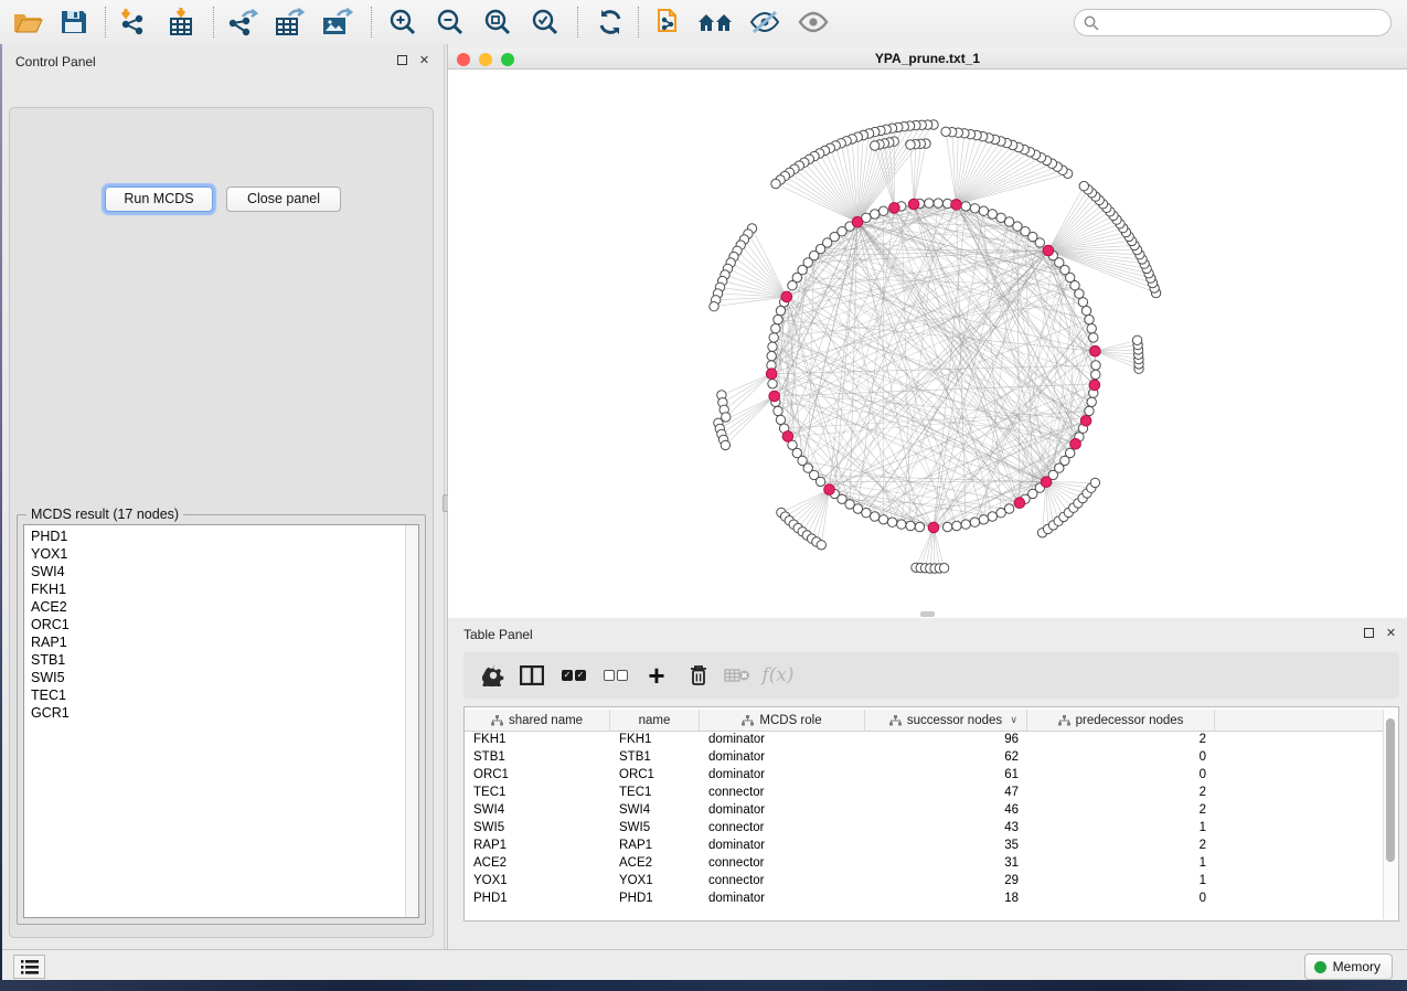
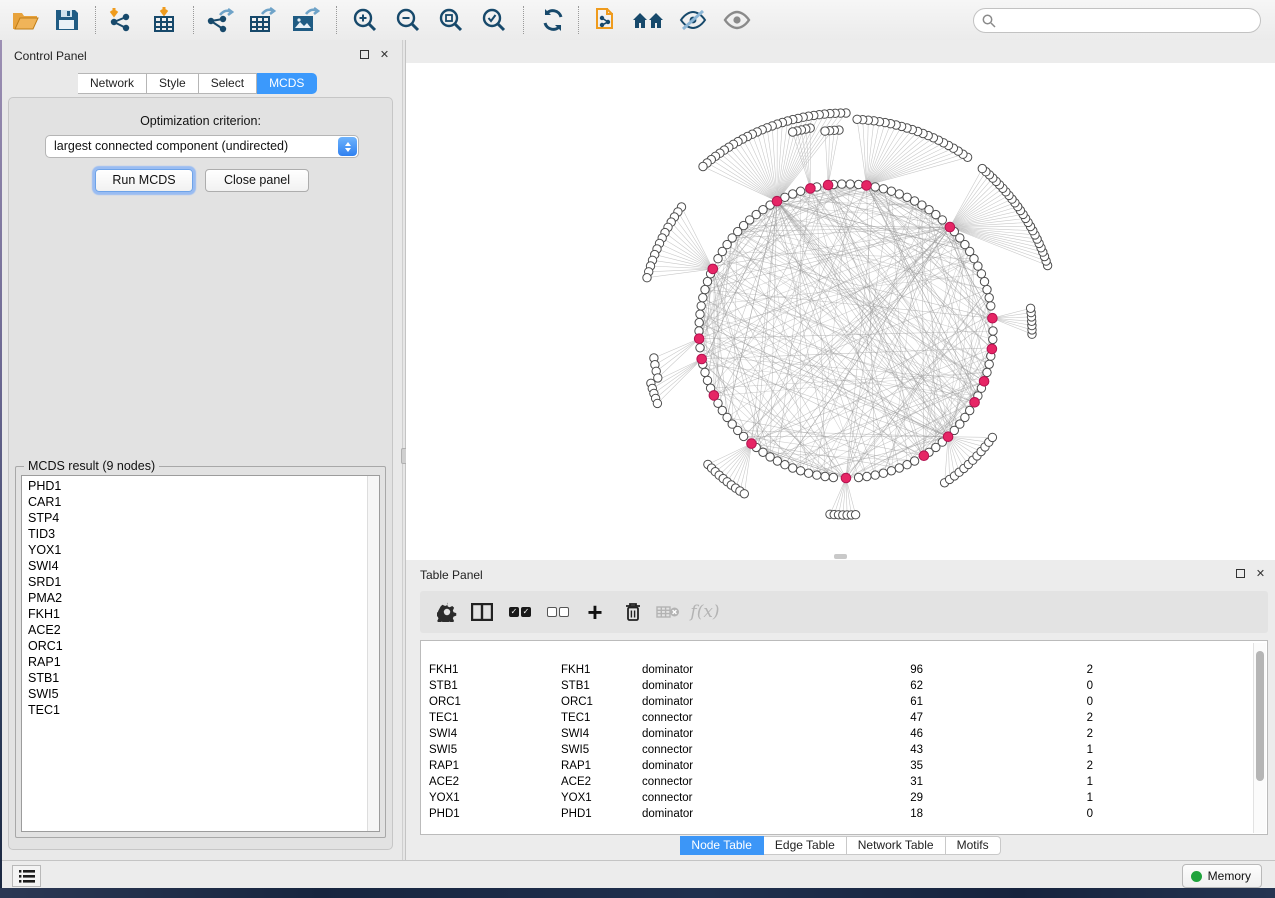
  Control Panel
  ✕
+ Network
+ Style
+ Select
+ MCDS
+ Optimization criterion:
+ largest connected component (undirected)
  Run MCDS
  Close panel
- MCDS result (17 nodes)
+ MCDS result (9 nodes)
  PHD1
+ CAR1
+ STP4
+ TID3
  YOX1
  SWI4
+ SRD1
+ PMA2
  FKH1
  ACE2
  ORC1
  RAP1
  STB1
  SWI5
  TEC1
- GCR1
- YPA_prune.txt_1
  Table Panel
  ✕
  ✓
  ✓
  +
  f(x)
- shared name
- name
- MCDS role
- successor nodes
- ∨
- predecessor nodes
  FKH1
  FKH1
  dominator
  96
  2
  STB1
  STB1
  dominator
  62
  0
  ORC1
  ORC1
  dominator
  61
  0
  TEC1
  TEC1
  connector
  47
  2
  SWI4
  SWI4
  dominator
  46
  2
  SWI5
  SWI5
  connector
  43
  1
  RAP1
  RAP1
  dominator
  35
  2
  ACE2
  ACE2
  connector
  31
  1
  YOX1
  YOX1
  connector
  29
  1
  PHD1
  PHD1
  dominator
  18
  0
+ Node Table
+ Edge Table
+ Network Table
+ Motifs
  Memory
